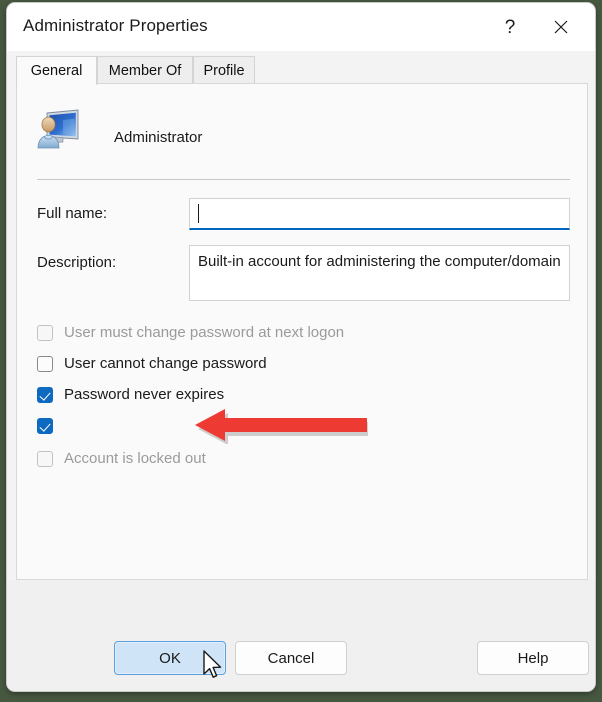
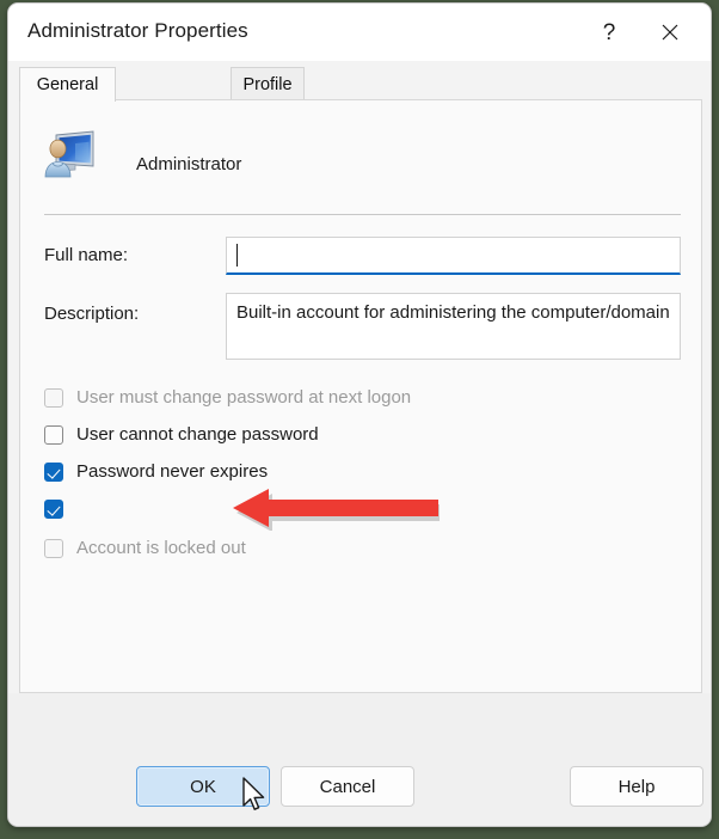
  Administrator Properties
  ?
  General
- Member Of
  Profile
  Administrator
  Full name:
  Description:
  Built-in account for administering the computer/domain
  User must change password at next logon
  User cannot change password
  Password never expires
  Account is locked out
  OK
  Cancel
  Help
